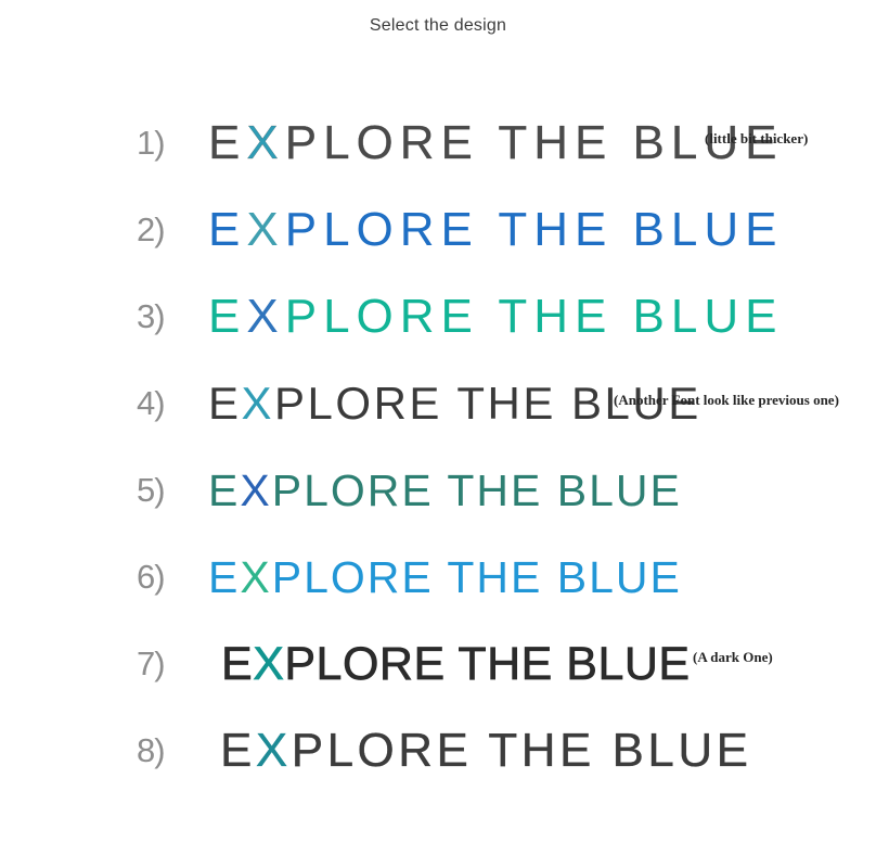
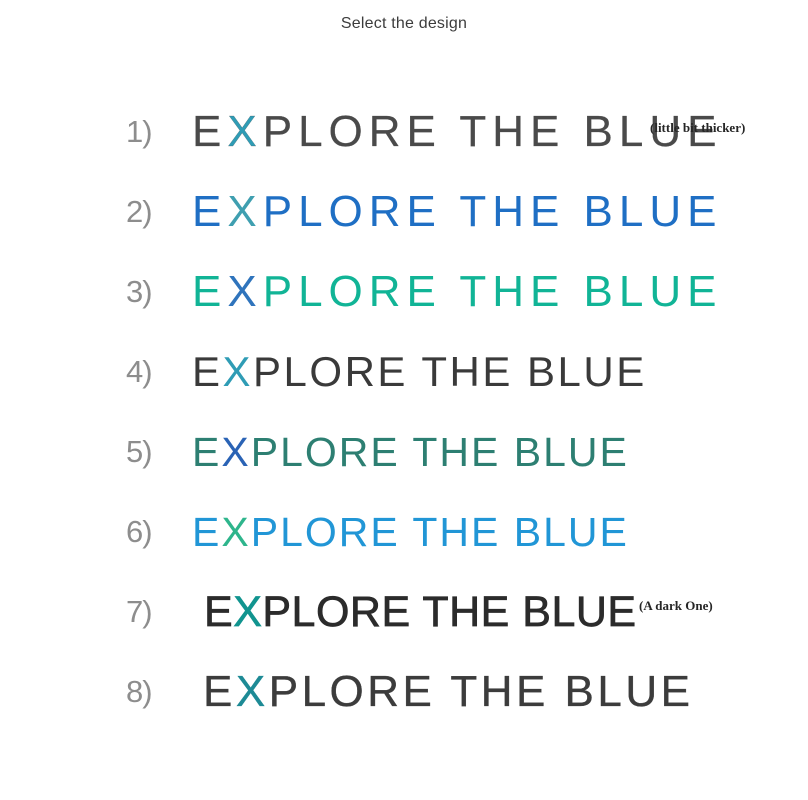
  Select the design
  1)
  EXPLORE THE BLUE
  (little bit thicker)
  2)
  EXPLORE THE BLUE
  3)
  EXPLORE THE BLUE
  4)
  EXPLORE THE BLUE
- (Another Font look like previous one)
  5)
  EXPLORE THE BLUE
  6)
  EXPLORE THE BLUE
  7)
  EXPLORE THE BLUE
  (A dark One)
  8)
  EXPLORE THE BLUE
